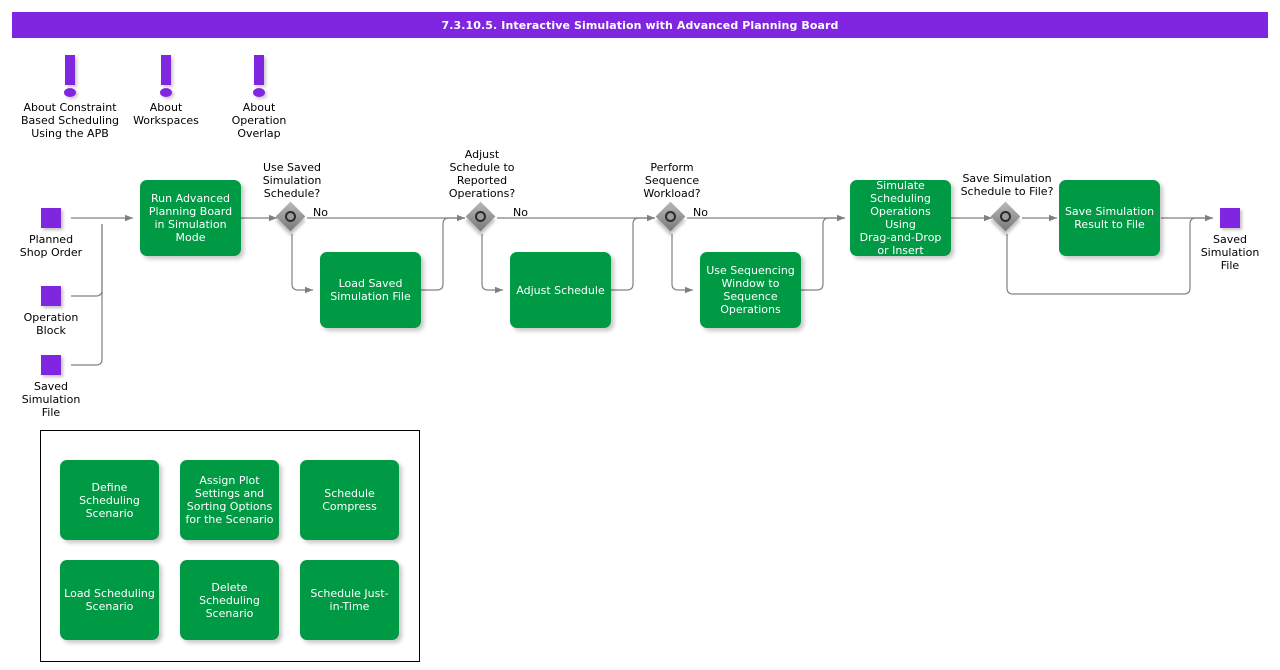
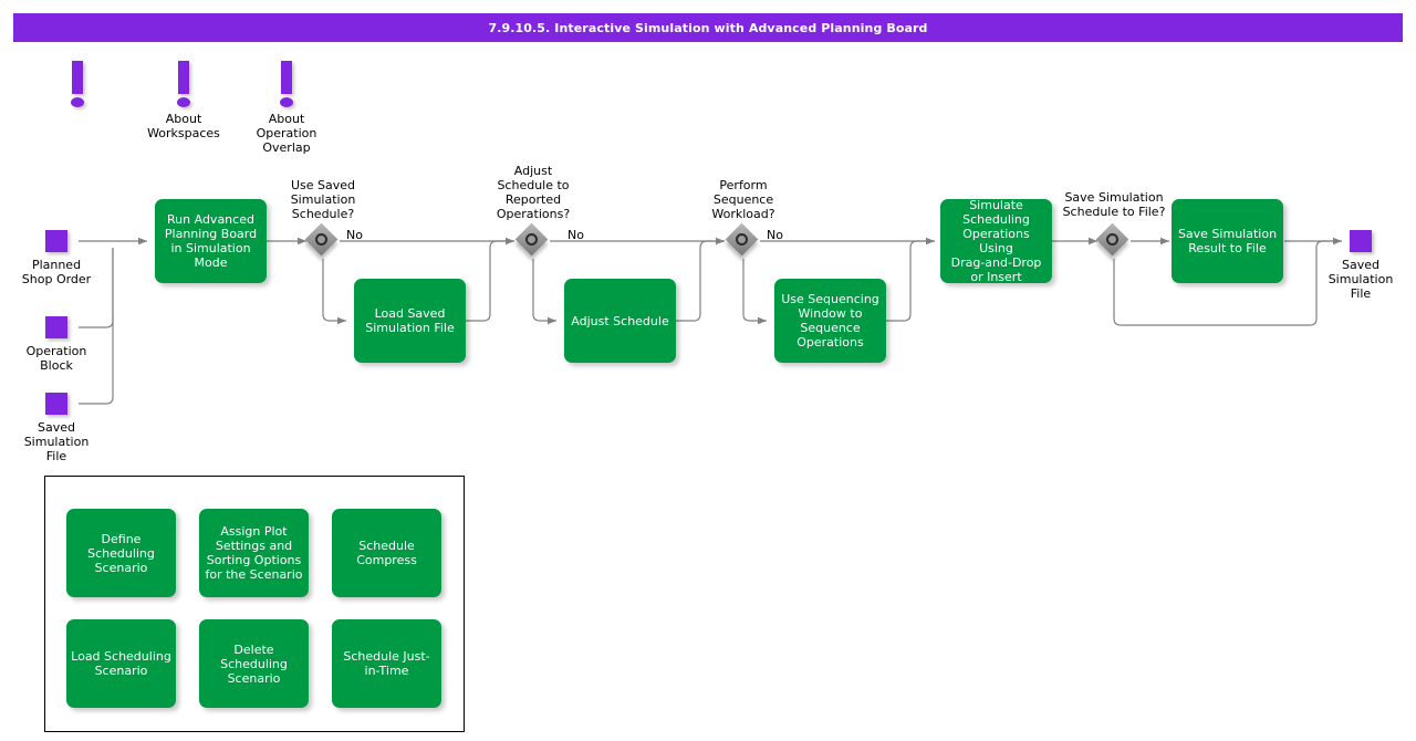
- 7.3.10.5. Interactive Simulation with Advanced Planning Board
+ 7.9.10.5. Interactive Simulation with Advanced Planning Board
- About Constraint
- Based Scheduling
- Using the APB
  About
  Workspaces
  About
  Operation
  Overlap
  Planned
  Shop Order
  Operation
  Block
  Saved
  Simulation
  File
  Saved
  Simulation
  File
  Run Advanced
  Planning Board
  in Simulation
  Mode
  Load Saved
  Simulation File
  Adjust Schedule
  Use Sequencing
  Window to
  Sequence
  Operations
  Simulate
  Scheduling
  Operations Using
  Drag-and-Drop
  or Insert
  Save Simulation
  Result to File
  Use Saved
  Simulation
  Schedule?
  No
  Adjust
  Schedule to
  Reported
  Operations?
  No
  Perform
  Sequence
  Workload?
  No
  Save Simulation
  Schedule to File?
  Define
  Scheduling
  Scenario
  Assign Plot
  Settings and
  Sorting Options
  for the Scenario
  Schedule
  Compress
  Load Scheduling
  Scenario
  Delete
  Scheduling
  Scenario
  Schedule Just-
  in-Time
